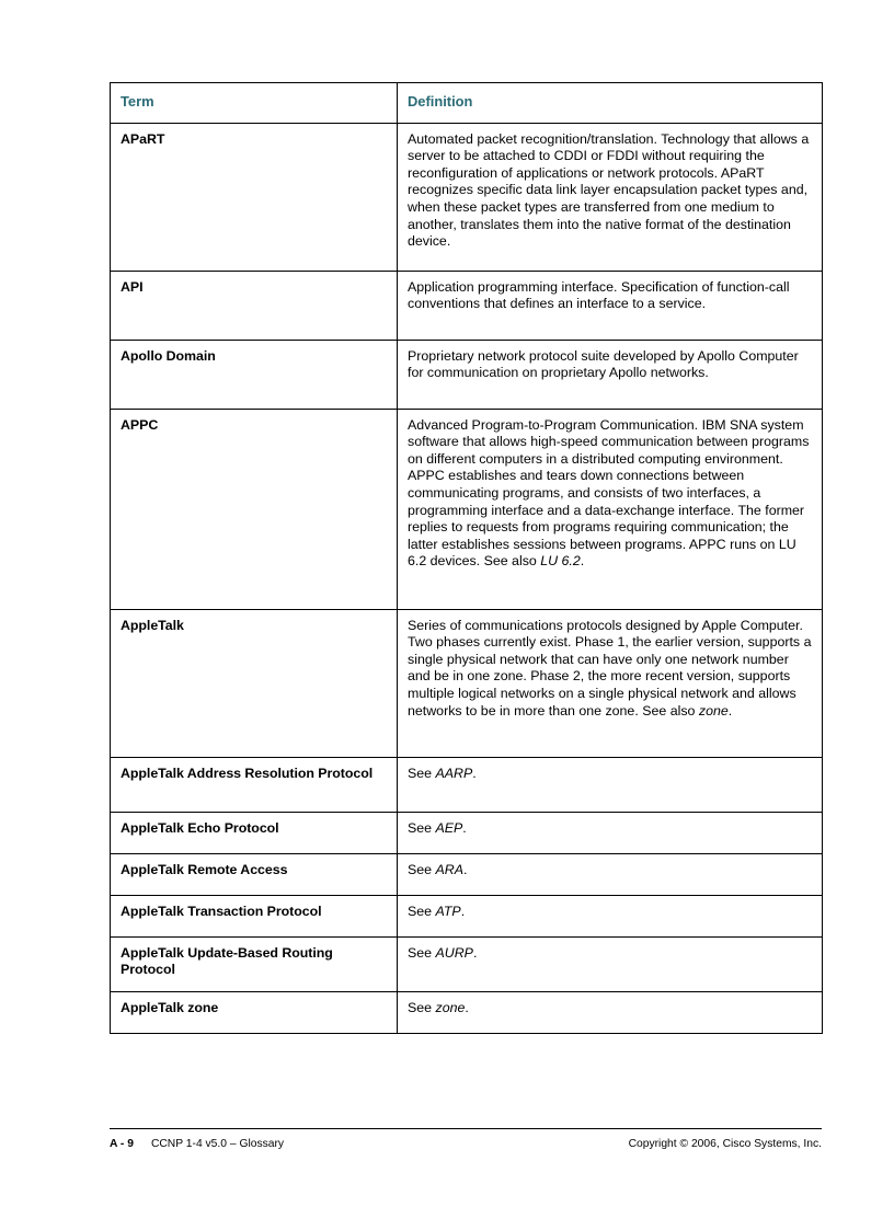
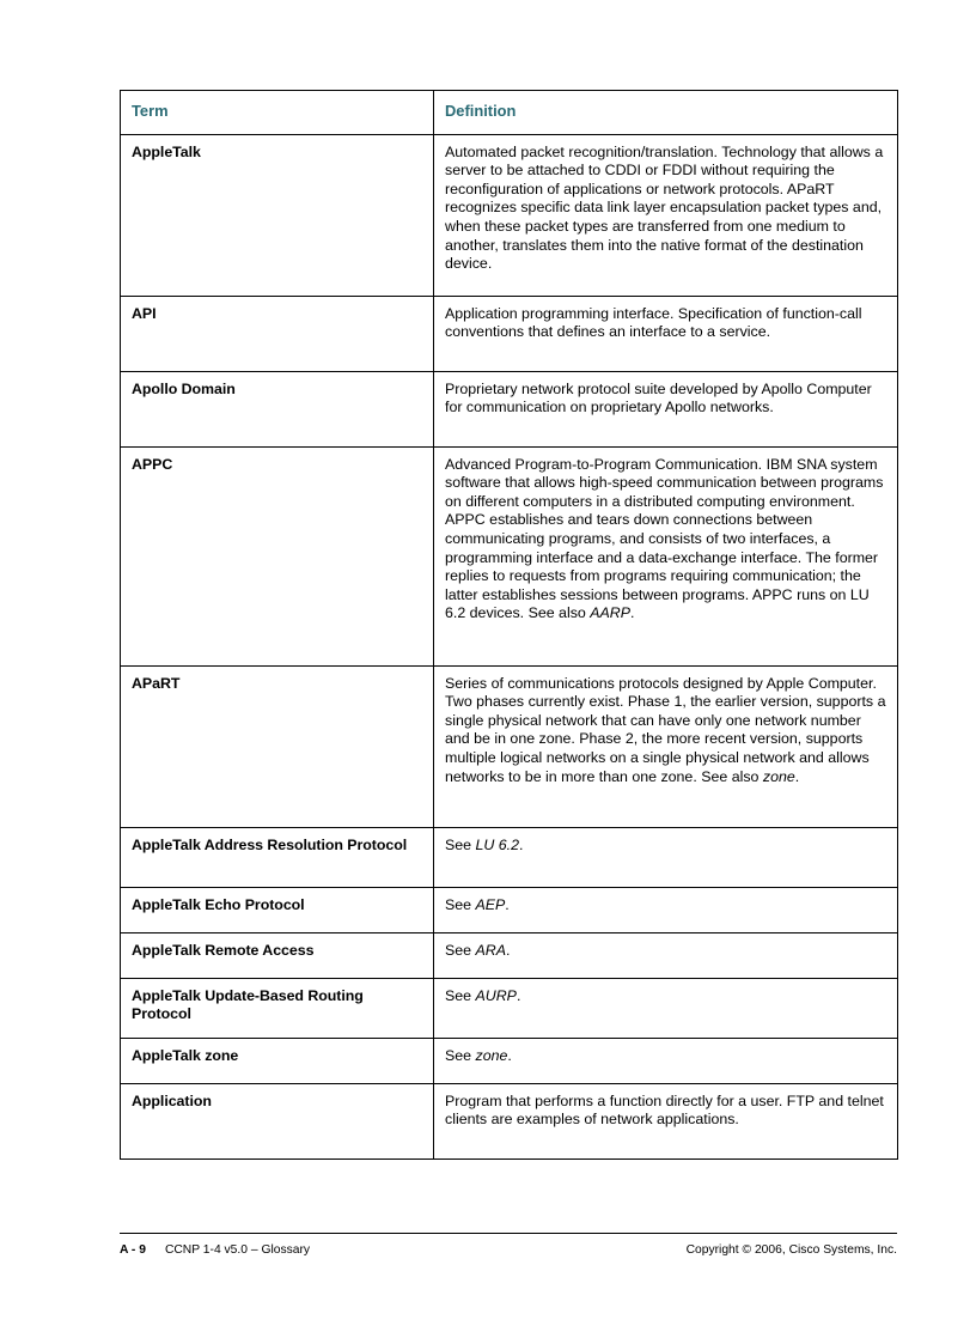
  Term	Definition
- APaRT	Automated packet recognition/translation. Technology that allows a server to be attached to CDDI or FDDI without requiring the reconfiguration of applications or network protocols. APaRT recognizes specific data link layer encapsulation packet types and, when these packet types are transferred from one medium to another, translates them into the native format of the destination device.
+ AppleTalk	Automated packet recognition/translation. Technology that allows a server to be attached to CDDI or FDDI without requiring the reconfiguration of applications or network protocols. APaRT recognizes specific data link layer encapsulation packet types and, when these packet types are transferred from one medium to another, translates them into the native format of the destination device.
  API	Application programming interface. Specification of function-call conventions that defines an interface to a service.
  Apollo Domain	Proprietary network protocol suite developed by Apollo Computer for communication on proprietary Apollo networks.
- APPC	Advanced Program-to-Program Communication. IBM SNA system software that allows high-speed communication between programs on different computers in a distributed computing environment. APPC establishes and tears down connections between communicating programs, and consists of two interfaces, a programming interface and a data-exchange interface. The former replies to requests from programs requiring communication; the latter establishes sessions between programs. APPC runs on LU 6.2 devices. See also LU 6.2.
+ APPC	Advanced Program-to-Program Communication. IBM SNA system software that allows high-speed communication between programs on different computers in a distributed computing environment. APPC establishes and tears down connections between communicating programs, and consists of two interfaces, a programming interface and a data-exchange interface. The former replies to requests from programs requiring communication; the latter establishes sessions between programs. APPC runs on LU 6.2 devices. See also AARP.
- AppleTalk	Series of communications protocols designed by Apple Computer. Two phases currently exist. Phase 1, the earlier version, supports a single physical network that can have only one network number and be in one zone. Phase 2, the more recent version, supports multiple logical networks on a single physical network and allows networks to be in more than one zone. See also zone.
+ APaRT	Series of communications protocols designed by Apple Computer. Two phases currently exist. Phase 1, the earlier version, supports a single physical network that can have only one network number and be in one zone. Phase 2, the more recent version, supports multiple logical networks on a single physical network and allows networks to be in more than one zone. See also zone.
- AppleTalk Address Resolution Protocol	See AARP.
+ AppleTalk Address Resolution Protocol	See LU 6.2.
  AppleTalk Echo Protocol	See AEP.
  AppleTalk Remote Access	See ARA.
- AppleTalk Transaction Protocol	See ATP.
  AppleTalk Update-Based Routing Protocol	See AURP.
  AppleTalk zone	See zone.
+ Application	Program that performs a function directly for a user. FTP and telnet clients are examples of network applications.
  A - 9 CCNP 1-4 v5.0 – Glossary
  Copyright © 2006, Cisco Systems, Inc.
